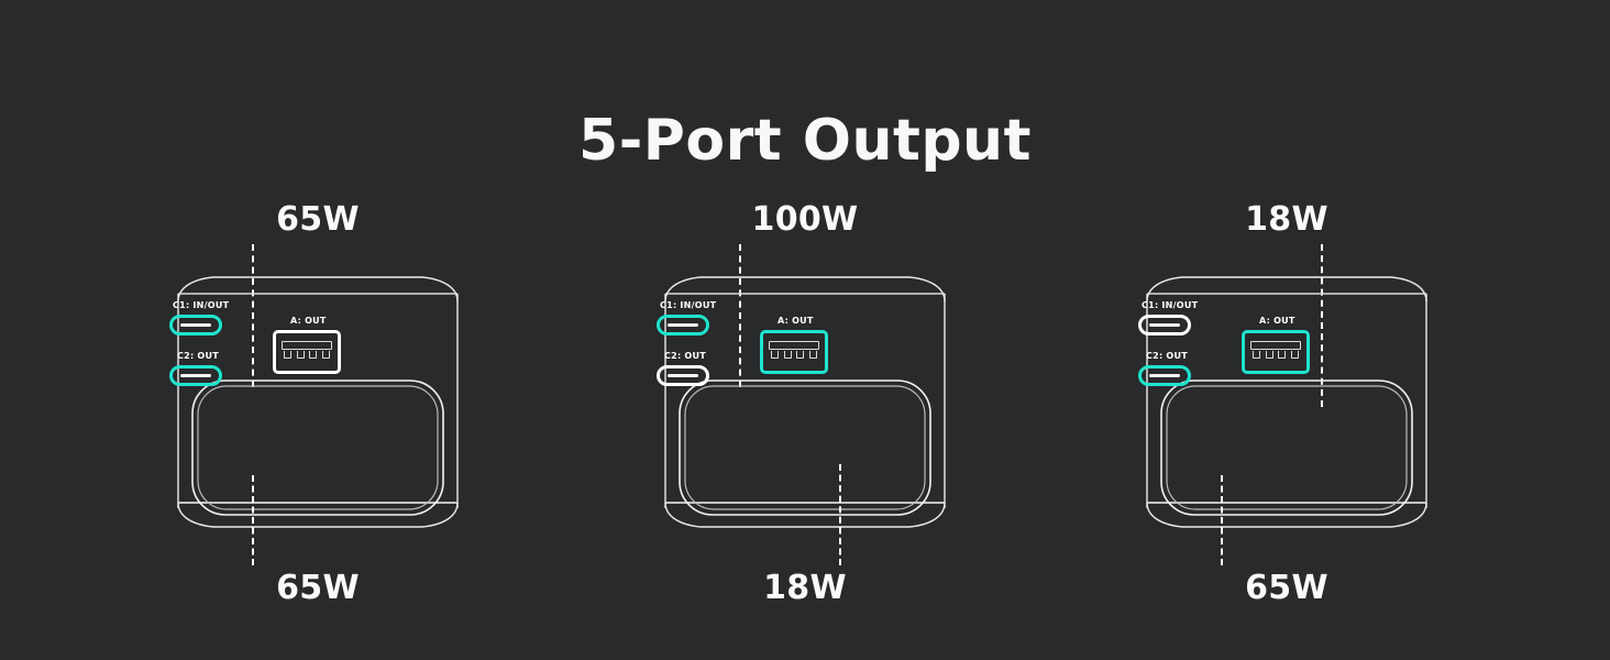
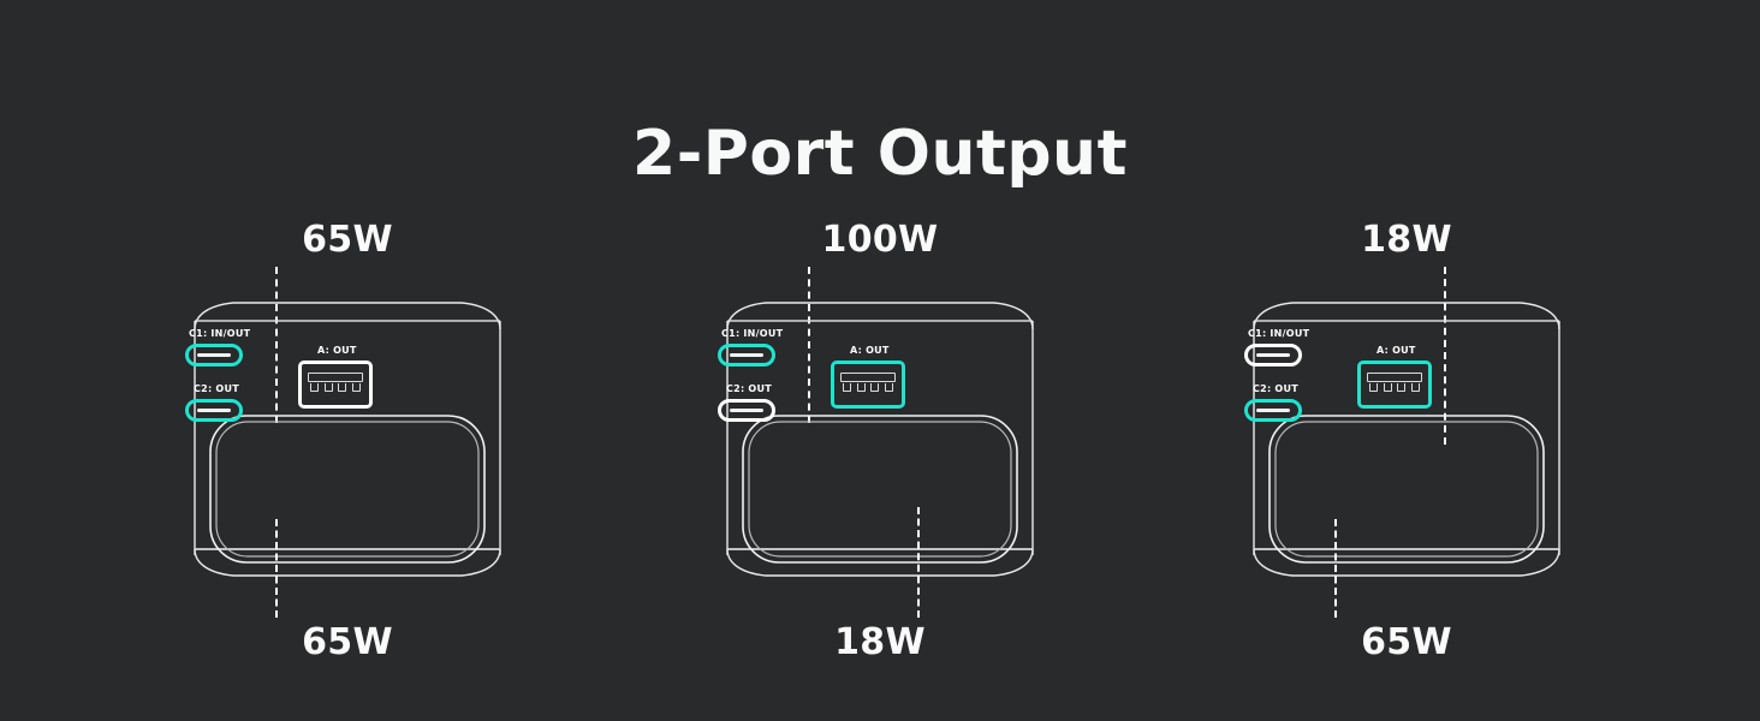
- 5-Port Output
+ 2-Port Output
  65W
  C1: IN/OUT
  C2: OUT
  A: OUT
  65W
  100W
  C1: IN/OUT
  C2: OUT
  A: OUT
  18W
  18W
  C1: IN/OUT
  C2: OUT
  A: OUT
  65W
